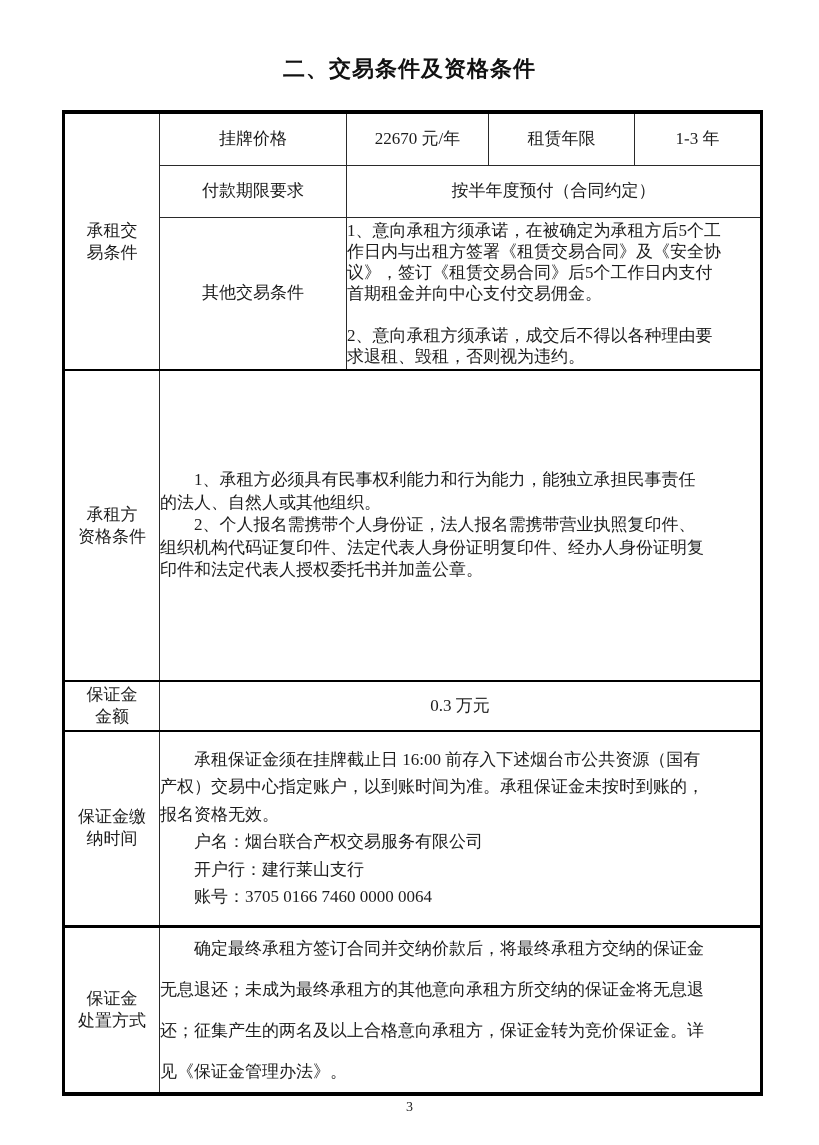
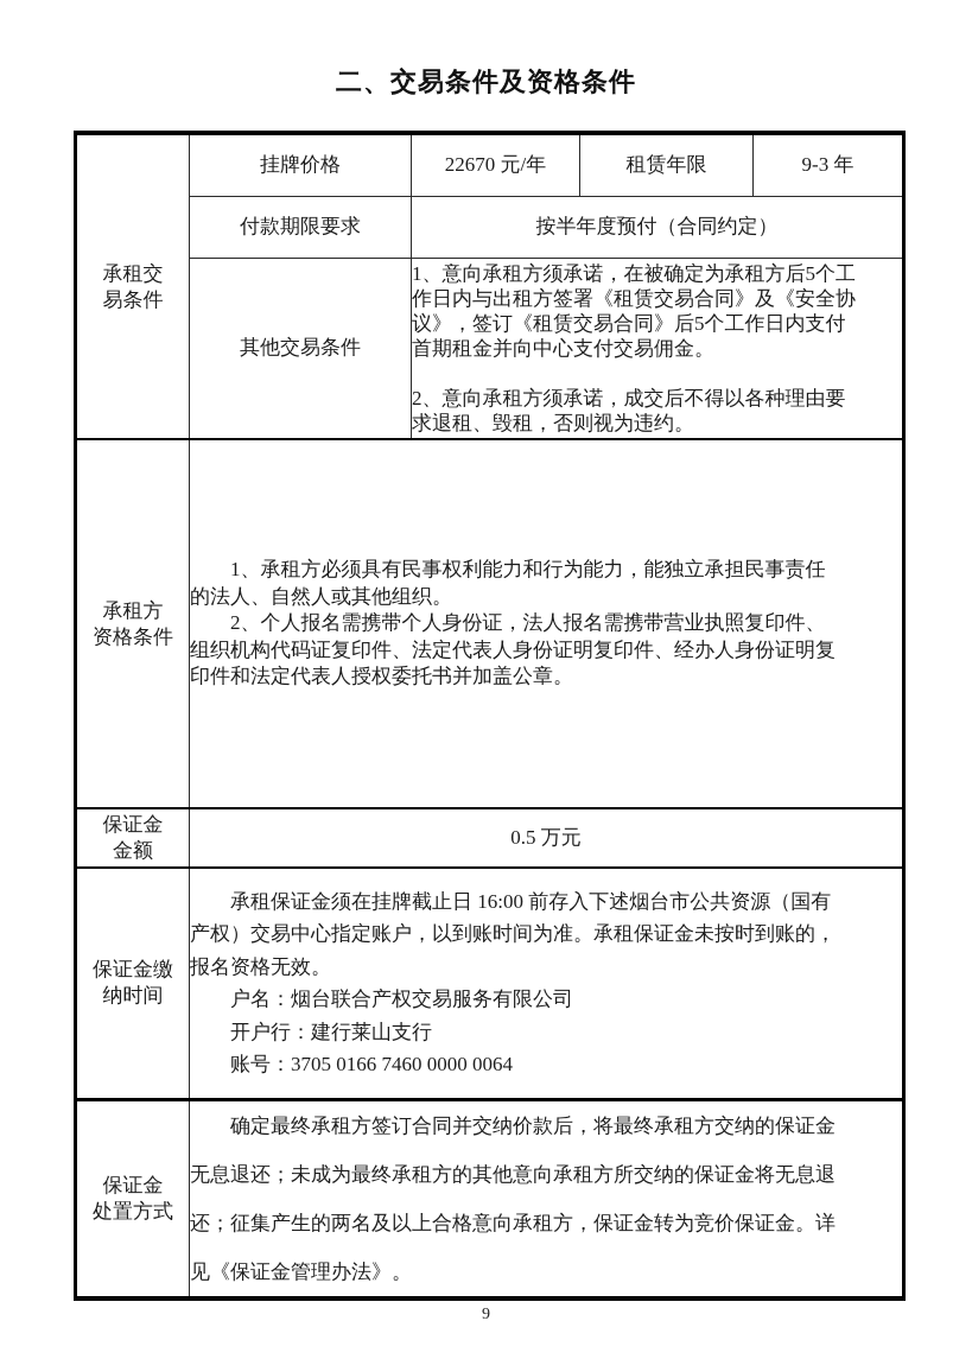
  二、交易条件及资格条件
- 承租交 易条件	挂牌价格	22670 元/年	租赁年限	1-3 年
+ 承租交 易条件	挂牌价格	22670 元/年	租赁年限	9-3 年
  付款期限要求	按半年度预付（合同约定）
  其他交易条件	1、意向承租方须承诺，在被确定为承租方后5个工 作日内与出租方签署《租赁交易合同》及《安全协 议》，签订《租赁交易合同》后5个工作日内支付 首期租金并向中心支付交易佣金。 2、意向承租方须承诺，成交后不得以各种理由要 求退租、毁租，否则视为违约。
  承租方 资格条件	1、承租方必须具有民事权利能力和行为能力，能独立承担民事责任 的法人、自然人或其他组织。 2、个人报名需携带个人身份证，法人报名需携带营业执照复印件、 组织机构代码证复印件、法定代表人身份证明复印件、经办人身份证明复 印件和法定代表人授权委托书并加盖公章。
- 保证金 金额	0.3 万元
+ 保证金 金额	0.5 万元
  保证金缴 纳时间	承租保证金须在挂牌截止日 16:00 前存入下述烟台市公共资源（国有 产权）交易中心指定账户，以到账时间为准。承租保证金未按时到账的， 报名资格无效。 户名：烟台联合产权交易服务有限公司 开户行：建行莱山支行 账号：3705 0166 7460 0000 0064
  保证金 处置方式	确定最终承租方签订合同并交纳价款后，将最终承租方交纳的保证金 无息退还；未成为最终承租方的其他意向承租方所交纳的保证金将无息退 还；征集产生的两名及以上合格意向承租方，保证金转为竞价保证金。详 见《保证金管理办法》。
- 3
+ 9
